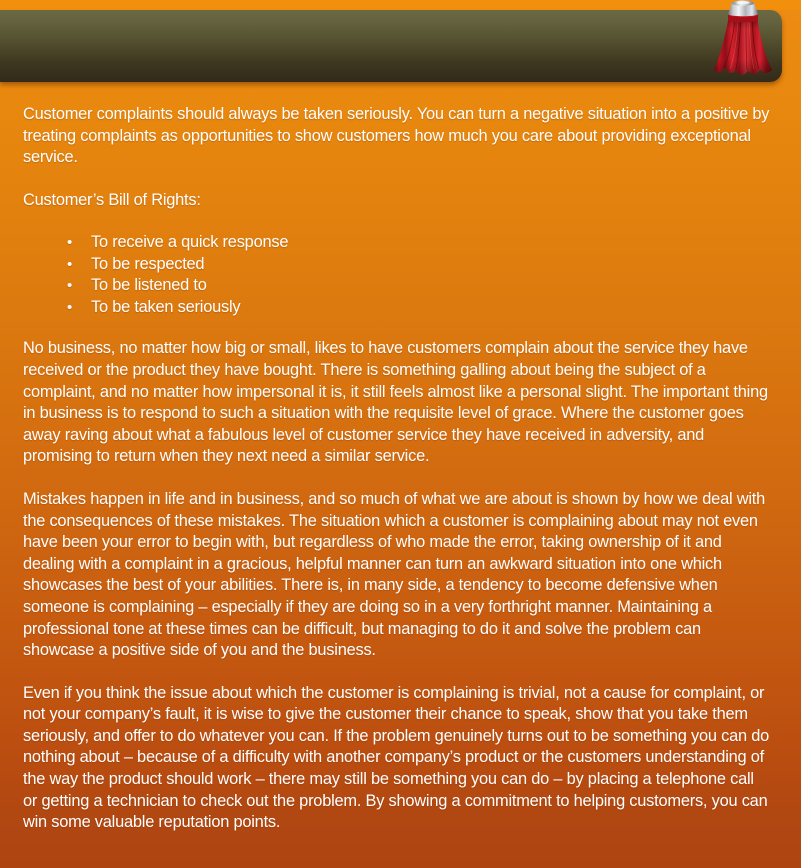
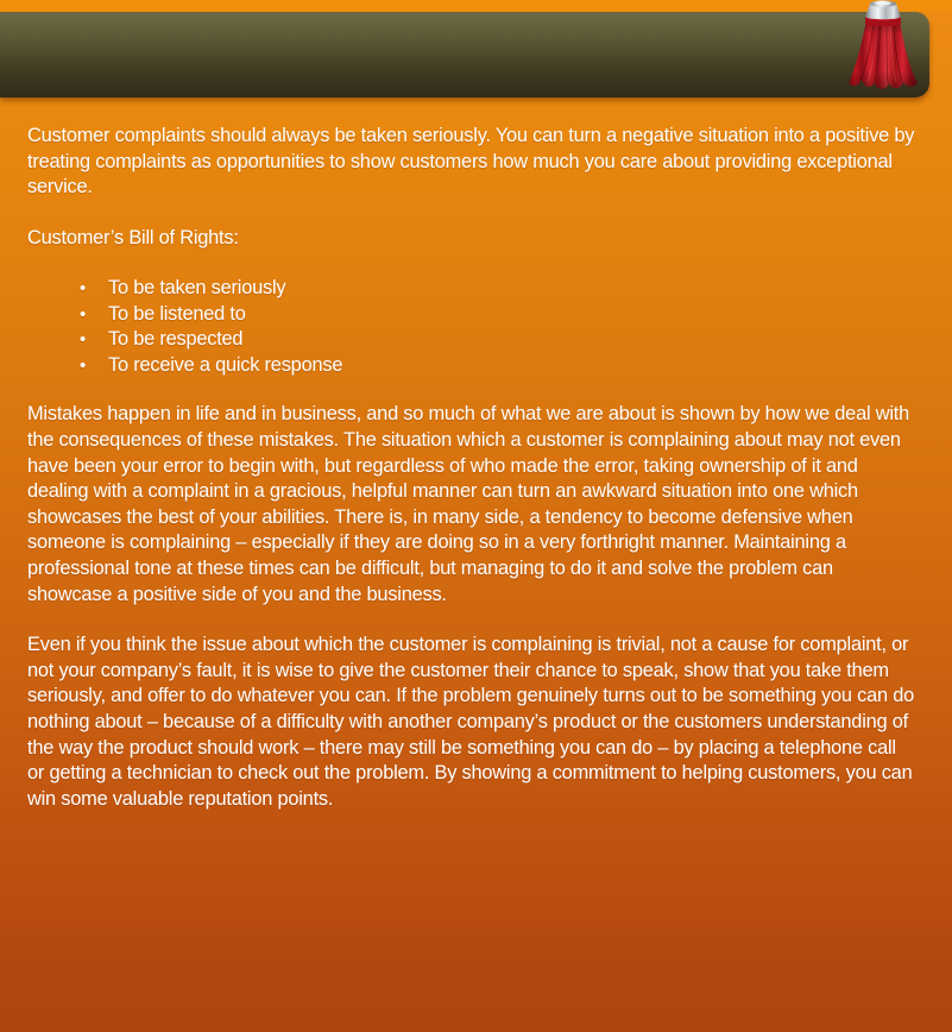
  Customer complaints should always be taken seriously. You can turn a negative situation into a positive by treating complaints as opportunities to show customers how much you care about providing exceptional service.
  Customer’s Bill of Rights:
  •
- To receive a quick response
+ To be taken seriously
  •
- To be respected
+ To be listened to
  •
- To be listened to
+ To be respected
  •
- To be taken seriously
+ To receive a quick response
- No business, no matter how big or small, likes to have customers complain about the service they have received or the product they have bought. There is something galling about being the subject of a complaint, and no matter how impersonal it is, it still feels almost like a personal slight. The important thing in business is to respond to such a situation with the requisite level of grace. Where the customer goes away raving about what a fabulous level of customer service they have received in adversity, and promising to return when they next need a similar service.
  Mistakes happen in life and in business, and so much of what we are about is shown by how we deal with the consequences of these mistakes. The situation which a customer is complaining about may not even have been your error to begin with, but regardless of who made the error, taking ownership of it and dealing with a complaint in a gracious, helpful manner can turn an awkward situation into one which showcases the best of your abilities. There is, in many side, a tendency to become defensive when someone is complaining – especially if they are doing so in a very forthright manner. Maintaining a professional tone at these times can be difficult, but managing to do it and solve the problem can showcase a positive side of you and the business.
  Even if you think the issue about which the customer is complaining is trivial, not a cause for complaint, or not your company’s fault, it is wise to give the customer their chance to speak, show that you take them seriously, and offer to do whatever you can. If the problem genuinely turns out to be something you can do nothing about – because of a difficulty with another company’s product or the customers understanding of the way the product should work – there may still be something you can do – by placing a telephone call or getting a technician to check out the problem. By showing a commitment to helping customers, you can win some valuable reputation points.
